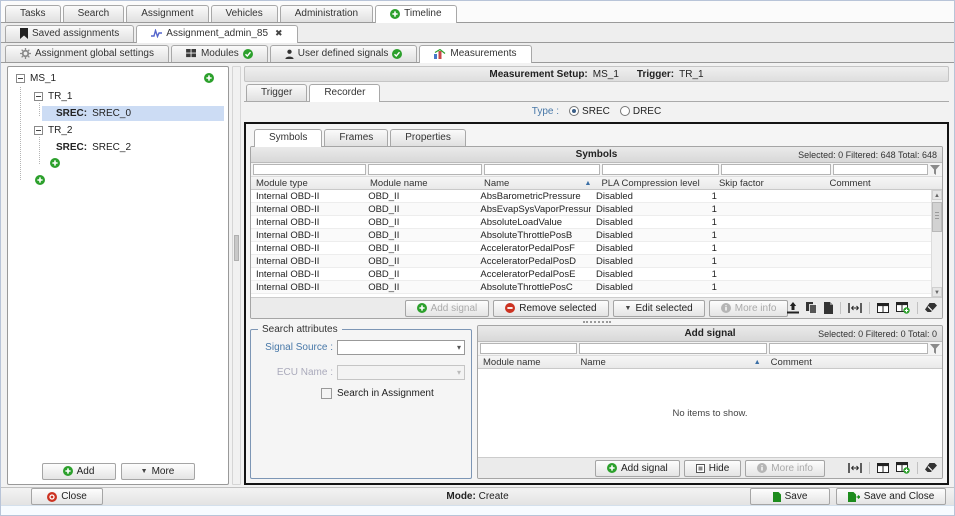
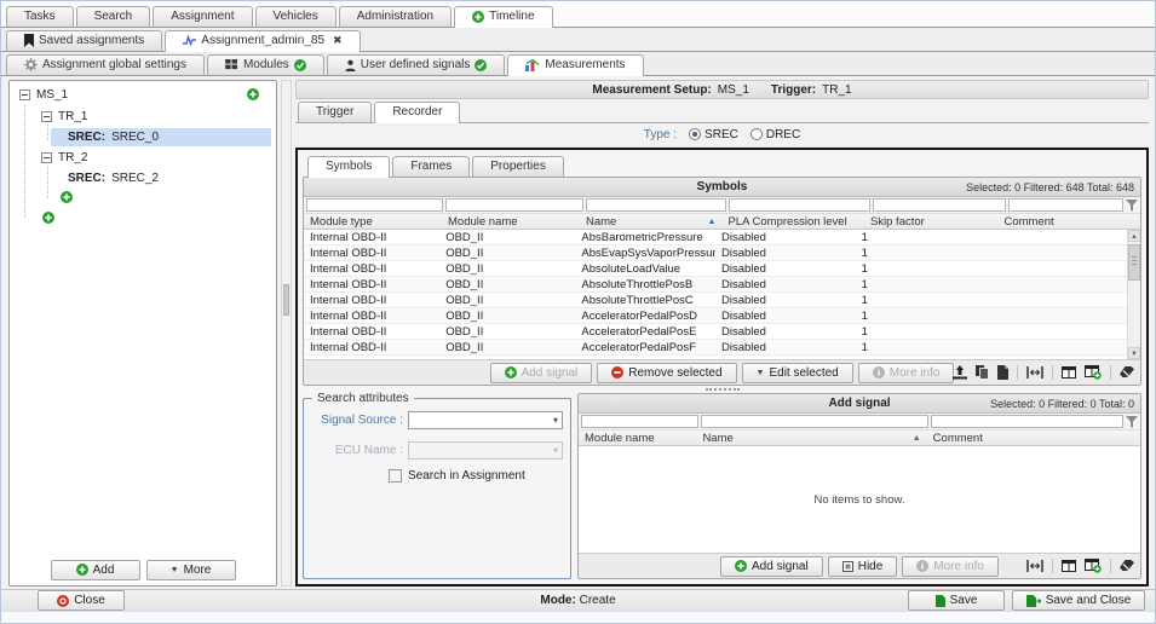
  Tasks
  Search
  Assignment
  Vehicles
  Administration
  Timeline
  Saved assignments
  Assignment_admin_85
  ✖
  Assignment global settings
  Modules
  User defined signals
  Measurements
  MS_1
  TR_1
  SREC:
  SREC_0
  TR_2
  SREC:
  SREC_2
  Add
  More
  Measurement Setup:
  MS_1
  Trigger:
  TR_1
  Trigger
  Recorder
  Type :
  SREC
  DREC
  Symbols
  Frames
  Properties
  Symbols
  Selected: 0 Filtered: 648 Total: 648
  Module type
  Module name
  Name
  PLA Compression level
  Skip factor
  Comment
  Internal OBD-II
  OBD_II
  AbsBarometricPressure
  Disabled
  1
  Internal OBD-II
  OBD_II
  AbsEvapSysVaporPressur
  Disabled
  1
  Internal OBD-II
  OBD_II
  AbsoluteLoadValue
  Disabled
  1
  Internal OBD-II
  OBD_II
  AbsoluteThrottlePosB
  Disabled
  1
  Internal OBD-II
  OBD_II
- AcceleratorPedalPosF
+ AbsoluteThrottlePosC
  Disabled
  1
  Internal OBD-II
  OBD_II
  AcceleratorPedalPosD
  Disabled
  1
  Internal OBD-II
  OBD_II
  AcceleratorPedalPosE
  Disabled
  1
  Internal OBD-II
  OBD_II
- AbsoluteThrottlePosC
+ AcceleratorPedalPosF
  Disabled
  1
  Add signal
  Remove selected
  Edit selected
  More info
  Search attributes
  Signal Source :
  ▾
  ECU Name :
  ▾
  Search in Assignment
  Add signal
  Selected: 0 Filtered: 0 Total: 0
  Module name
  Name
  Comment
  No items to show.
  Add signal
  Hide
  More info
  Mode: Create
  Close
  Save
  Save and Close
